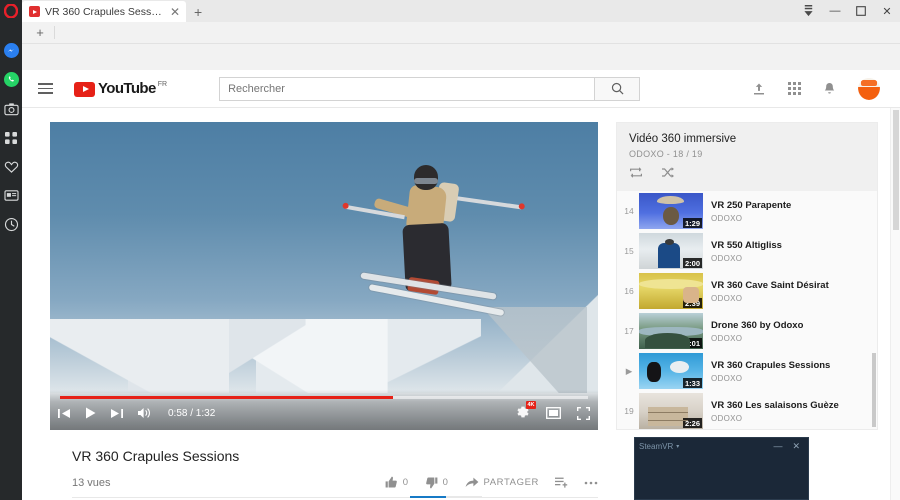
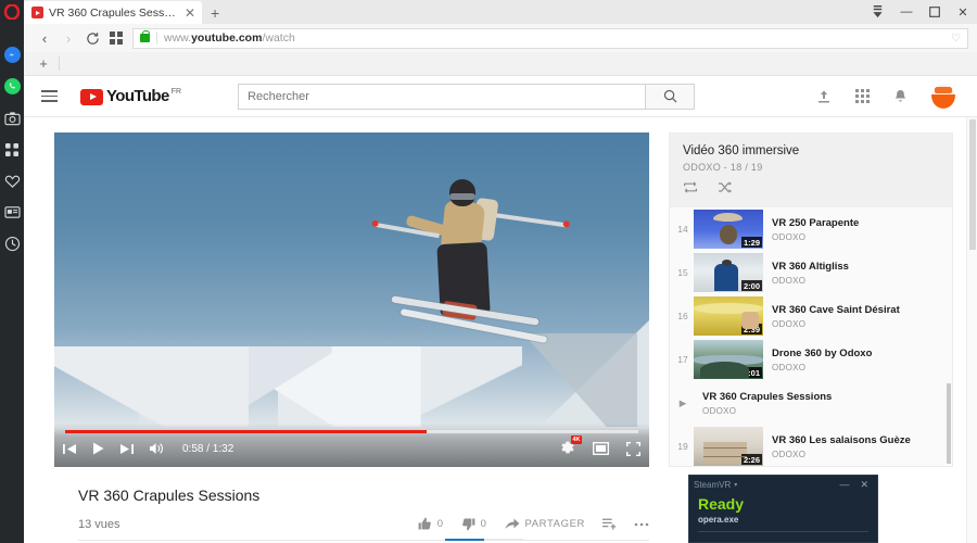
  VR 360 Crapules Session
  ✕
  +
  —
  ✕
+ ‹
+ ›
+ www.youtube.com/watch
+ ♡
  +
  YouTube
  Rechercher
  0:58 / 1:32
  VR 360 Crapules Sessions
  13 vues
  0
  0
  PARTAGER
  Vidéo 360 immersive
  ODOXO - 18 / 19
  14
  1:29
  VR 250 Parapente
  ODOXO
  15
  2:00
- VR 550 Altigliss
+ VR 360 Altigliss
  ODOXO
  16
  VR 360 Cave Saint Désirat
  ODOXO
  17
  :01
  Drone 360 by Odoxo
  ODOXO
  ▶
- 1:33
  VR 360 Crapules Sessions
  ODOXO
  19
  2:26
  VR 360 Les salaisons Guèze
  ODOXO
  SteamVR
  —
  ✕
+ Ready
+ opera.exe
